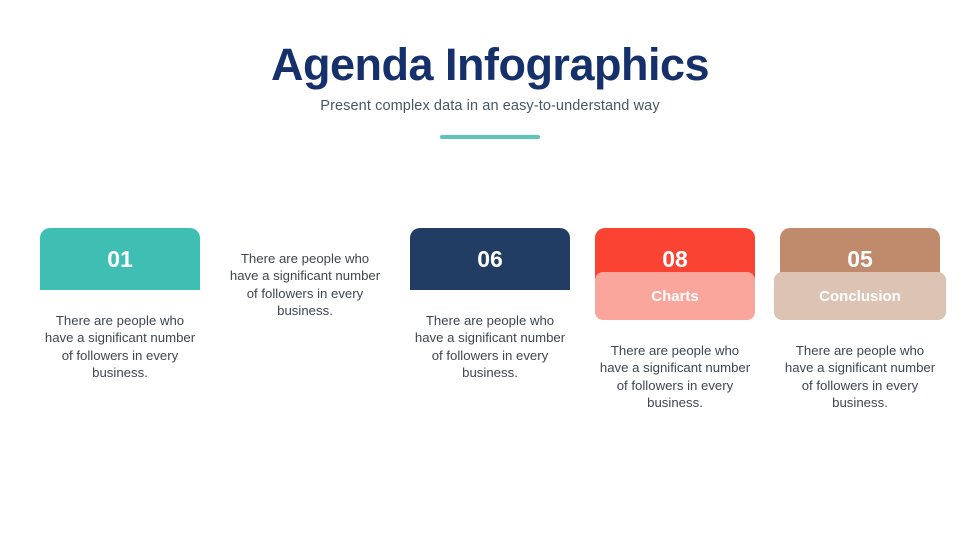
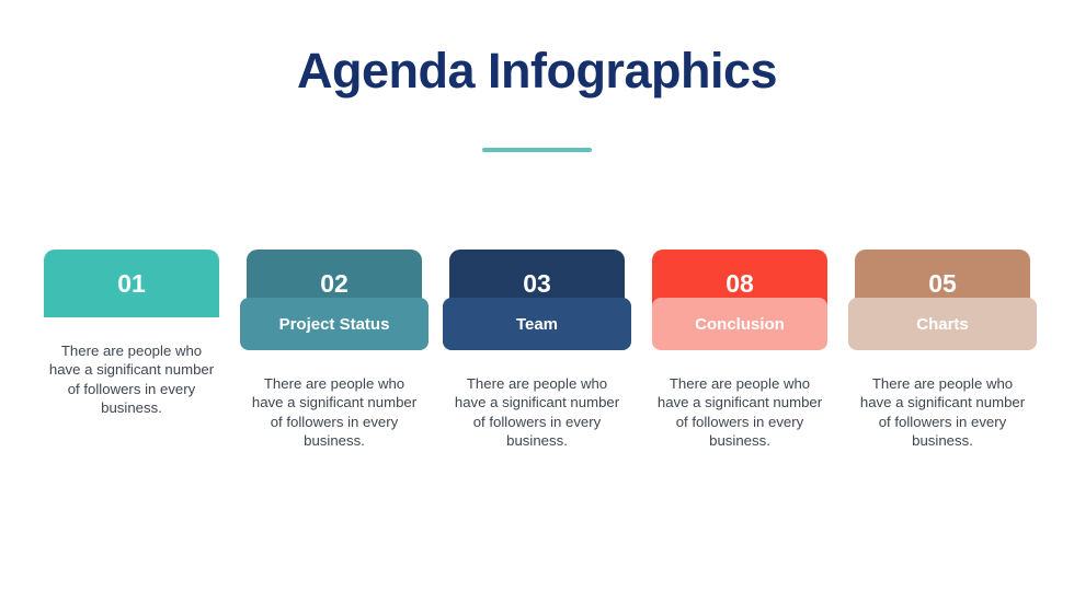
  Agenda Infographics
- Present complex data in an easy-to-understand way
  01
  There are people who have a significant number of followers in every business.
+ 02
+ Project Status
  There are people who have a significant number of followers in every business.
- 06
+ 03
+ Team
  There are people who have a significant number of followers in every business.
  08
- Charts
+ Conclusion
  There are people who have a significant number of followers in every business.
  05
- Conclusion
+ Charts
  There are people who have a significant number of followers in every business.
